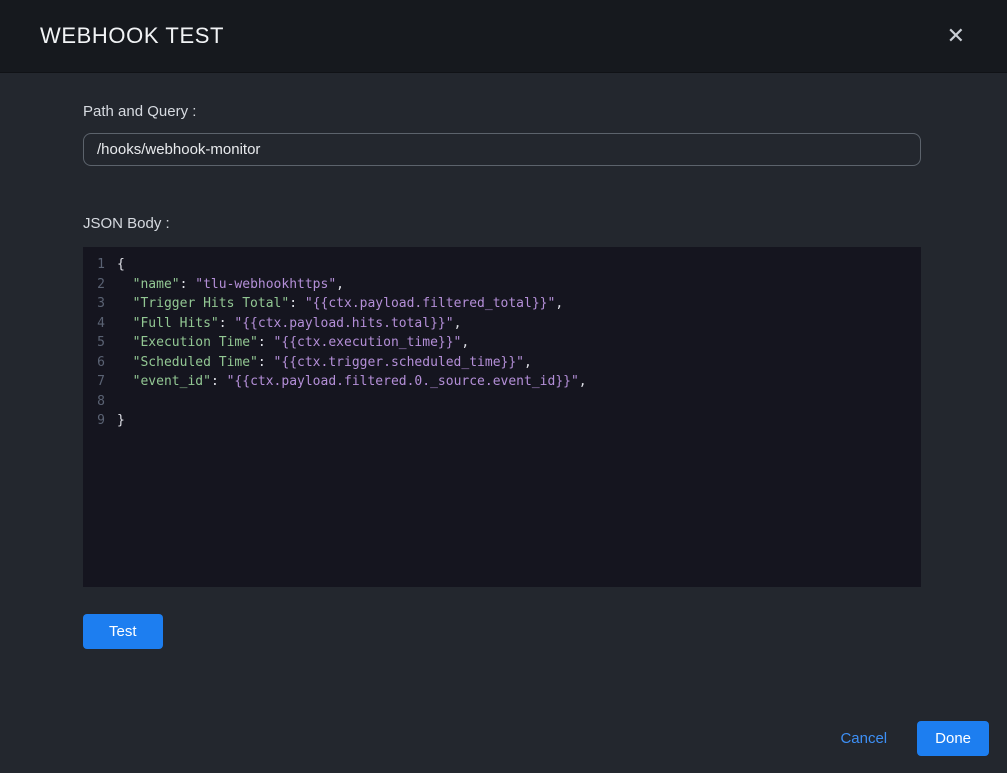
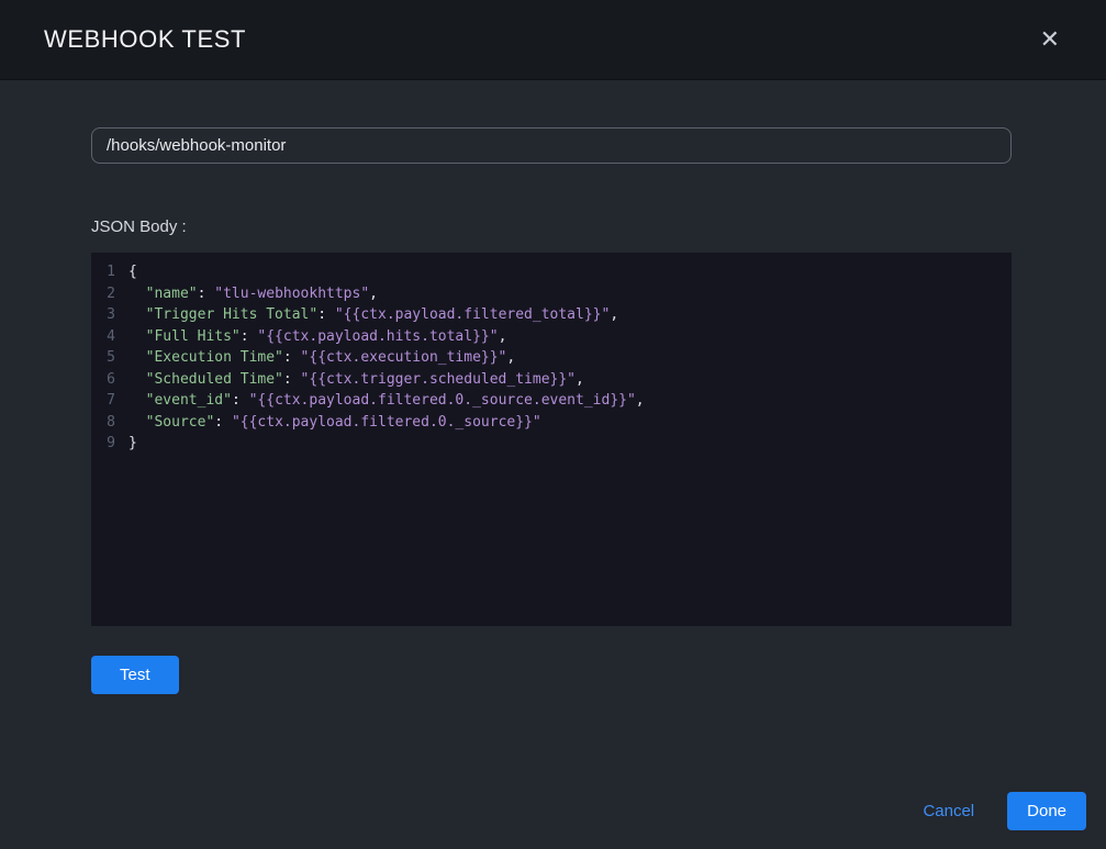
  WEBHOOK TEST
  ✕
- Path and Query :
  /hooks/webhook-monitor
  JSON Body :
  1
  {
  2
  "name": "tlu-webhookhttps",
  3
  "Trigger Hits Total": "{{ctx.payload.filtered_total}}",
  4
  "Full Hits": "{{ctx.payload.hits.total}}",
  5
  "Execution Time": "{{ctx.execution_time}}",
  6
  "Scheduled Time": "{{ctx.trigger.scheduled_time}}",
  7
  "event_id": "{{ctx.payload.filtered.0._source.event_id}}",
  8
+ "Source": "{{ctx.payload.filtered.0._source}}"
  9
  }
  Test
  Cancel
  Done
